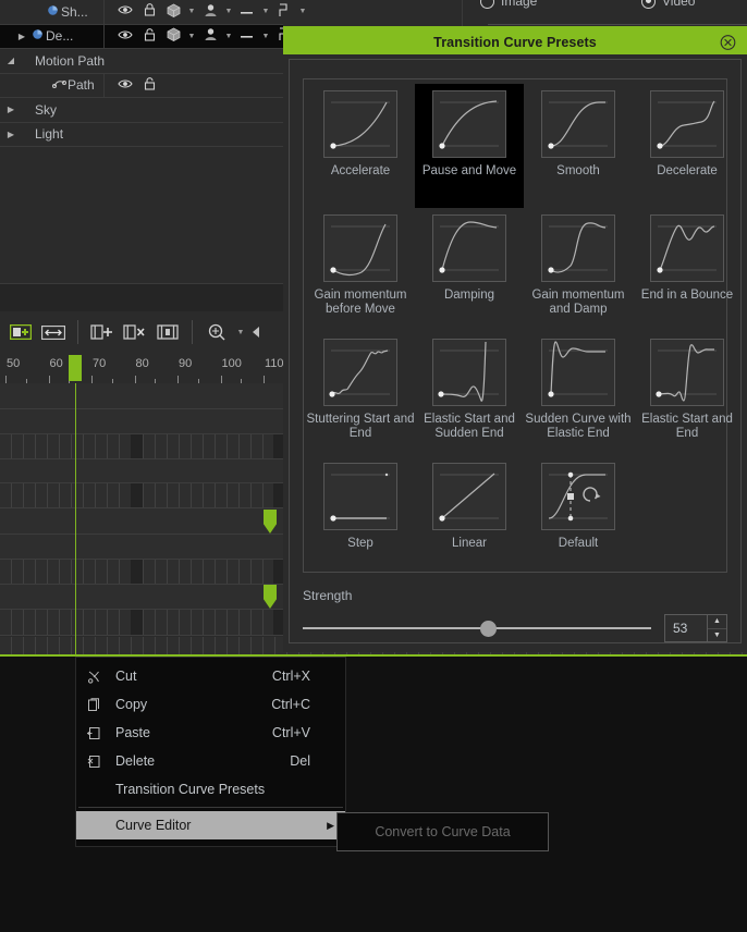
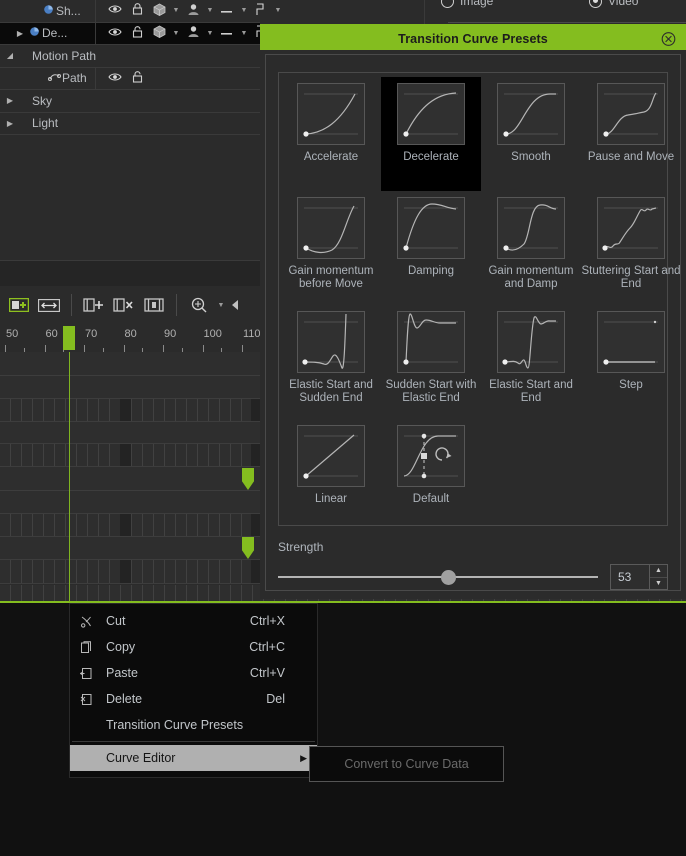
  Sh...
  ▶
  De...
  ◢
  Motion Path
  Path
  ▶
  Sky
  ▶
  Light
  Image
  Video
  50
  60
  70
  80
  90
  100
  110
  Transition Curve Presets
  Accelerate
- Pause and Move
+ Decelerate
  Smooth
- Decelerate
+ Pause and Move
  Gain momentum before Move
  Damping
  Gain momentum and Damp
- End in a Bounce
  Stuttering Start and End
  Elastic Start and Sudden End
- Sudden Curve with Elastic End
+ Sudden Start with Elastic End
  Elastic Start and End
  Step
  Linear
  Default
  Strength
  53
  Cut
  Ctrl+X
  Copy
  Ctrl+C
  Paste
  Ctrl+V
  Delete
  Del
  Transition Curve Presets
  Curve Editor
  ▶
  Convert to Curve Data
